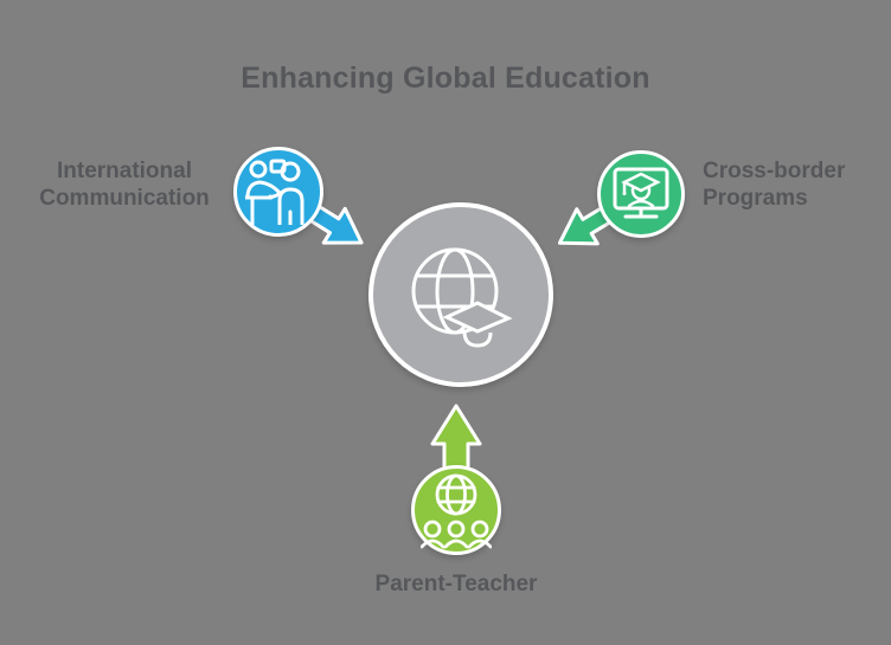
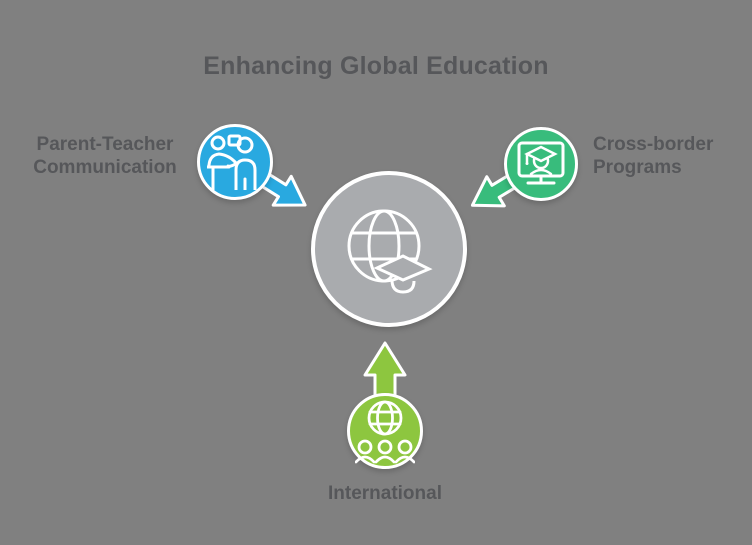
  Enhancing Global Education
- International
+ Parent-Teacher
  Communication
  Cross-border
  Programs
- Parent-Teacher
+ International
